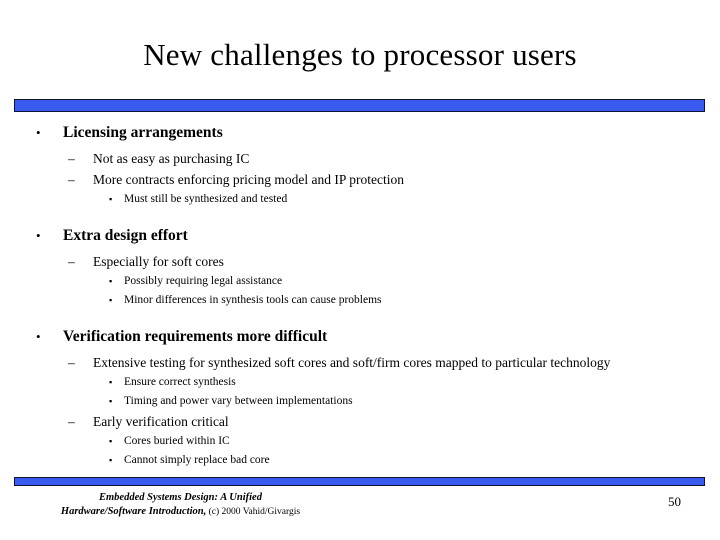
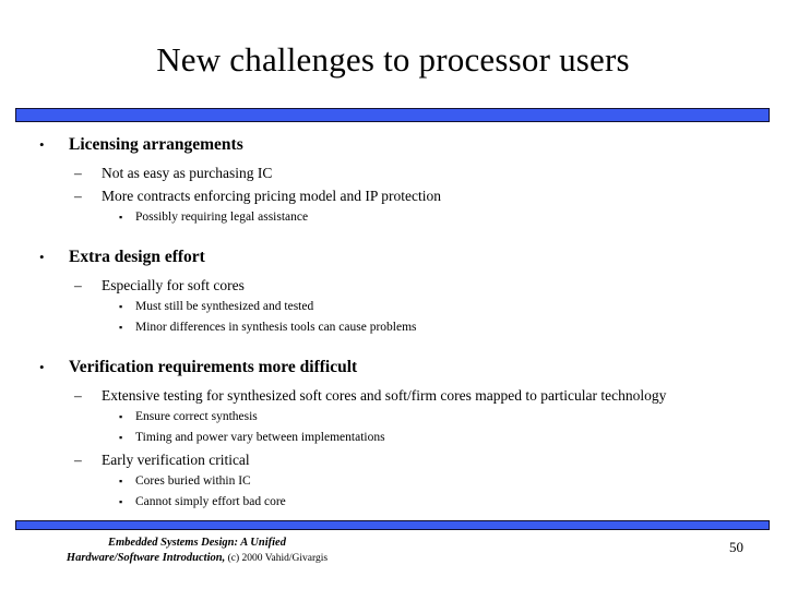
  New challenges to processor users
  •
  Licensing arrangements
  –
  Not as easy as purchasing IC
  –
  More contracts enforcing pricing model and IP protection
  ▪
- Must still be synthesized and tested
+ Possibly requiring legal assistance
  •
  Extra design effort
  –
  Especially for soft cores
  ▪
- Possibly requiring legal assistance
+ Must still be synthesized and tested
  ▪
  Minor differences in synthesis tools can cause problems
  •
  Verification requirements more difficult
  –
  Extensive testing for synthesized soft cores and soft/firm cores mapped to particular technology
  ▪
  Ensure correct synthesis
  ▪
  Timing and power vary between implementations
  –
  Early verification critical
  ▪
  Cores buried within IC
  ▪
- Cannot simply replace bad core
+ Cannot simply effort bad core
  Embedded Systems Design: A Unified
  Hardware/Software Introduction, (c) 2000 Vahid/Givargis
  50
